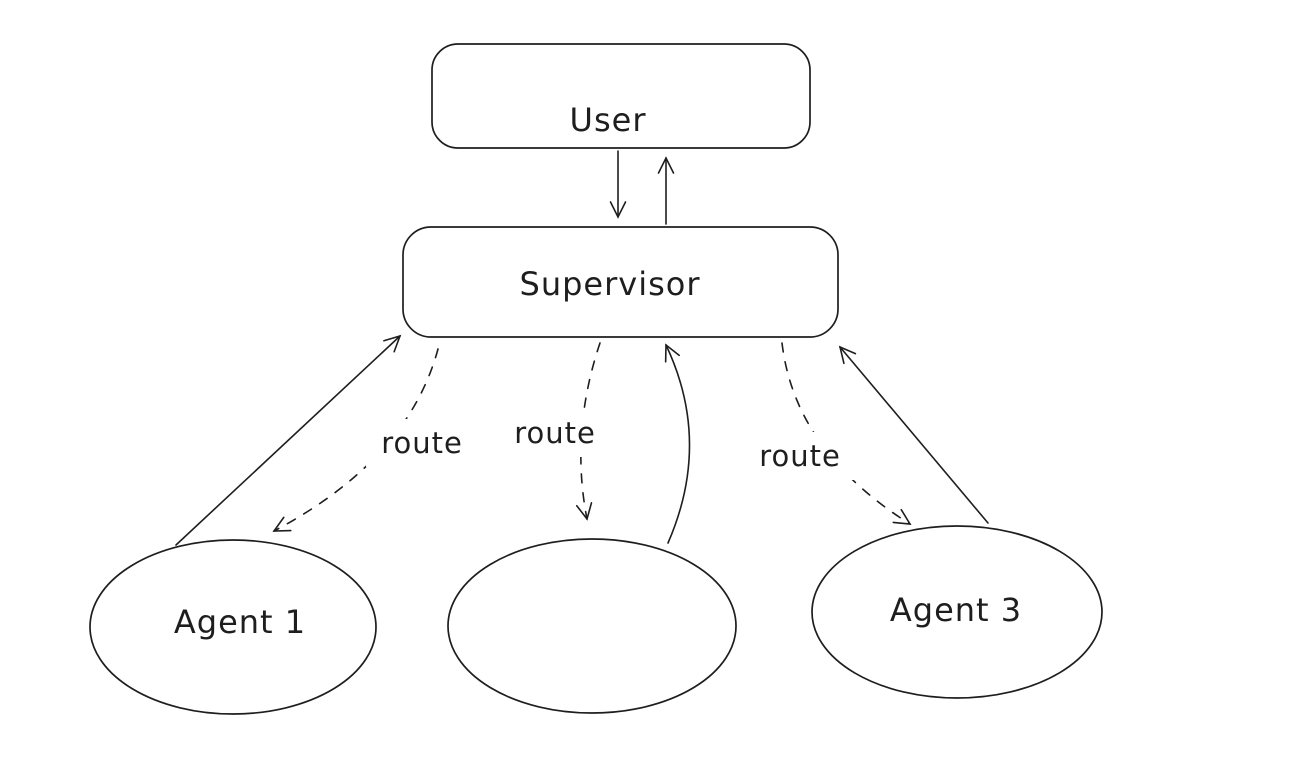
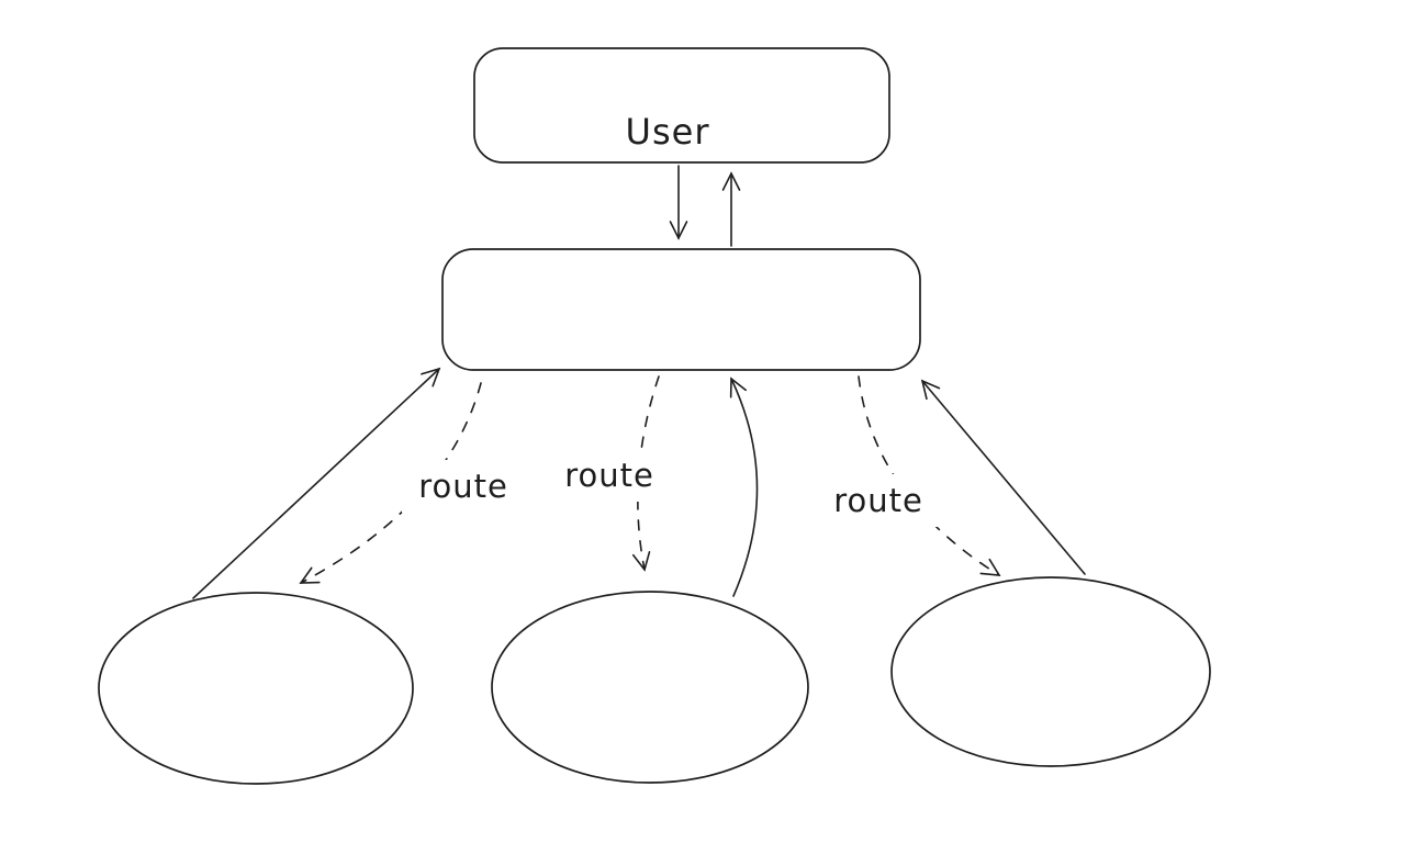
  User
- Supervisor
- Agent 1
- Agent 3
  route
  route
  route
